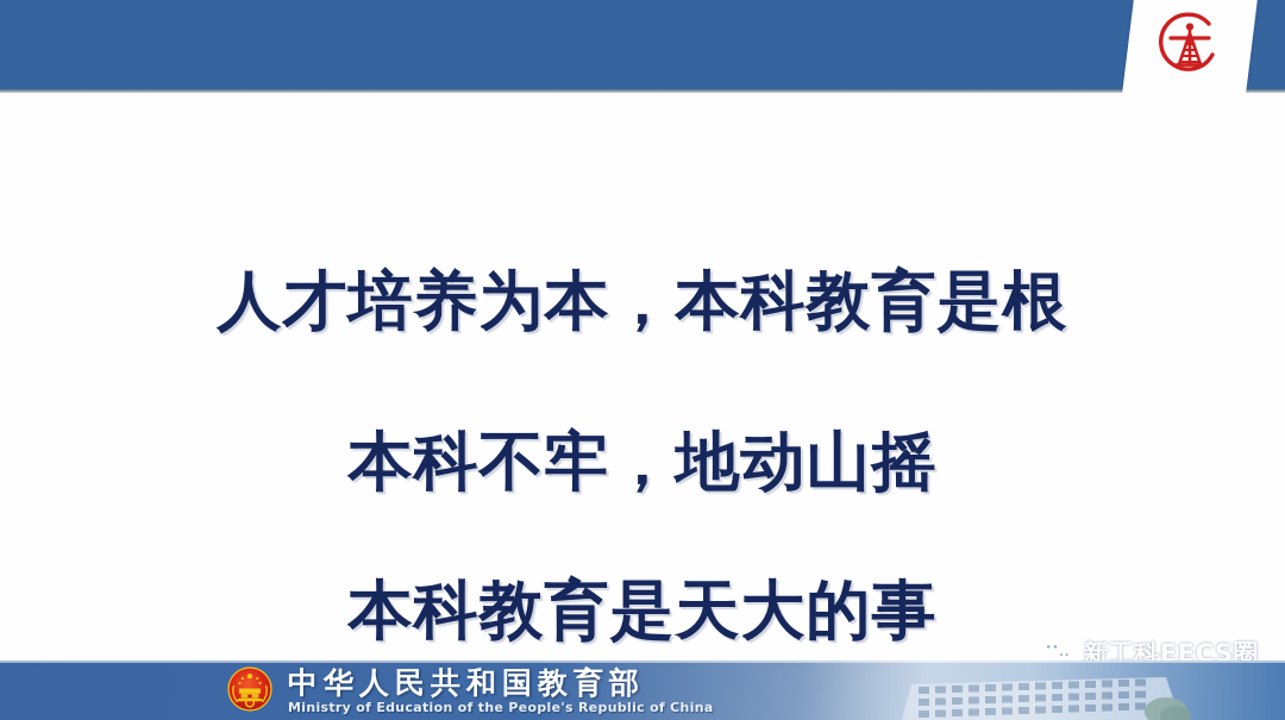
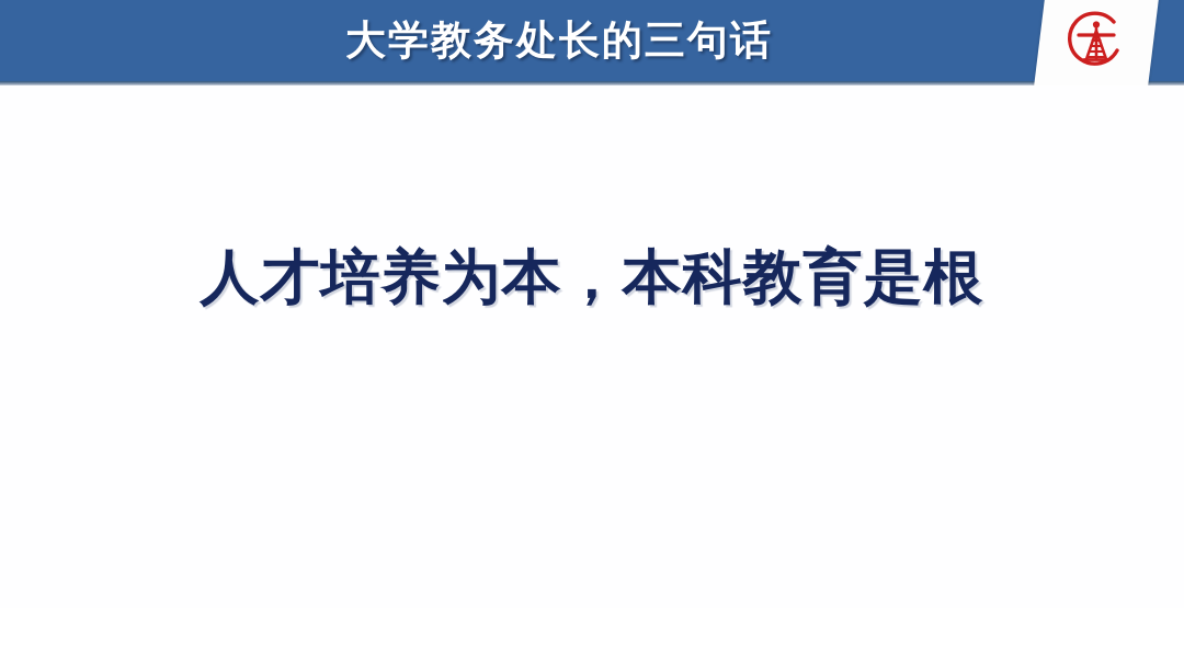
+ 大学教务处长的三句话
  人才培养为本，本科教育是根
- 本科不牢，地动山摇
- 本科教育是天大的事
- 新工科EECS圈
- 中华人民共和国教育部
- Ministry of Education of the People's Republic of China
